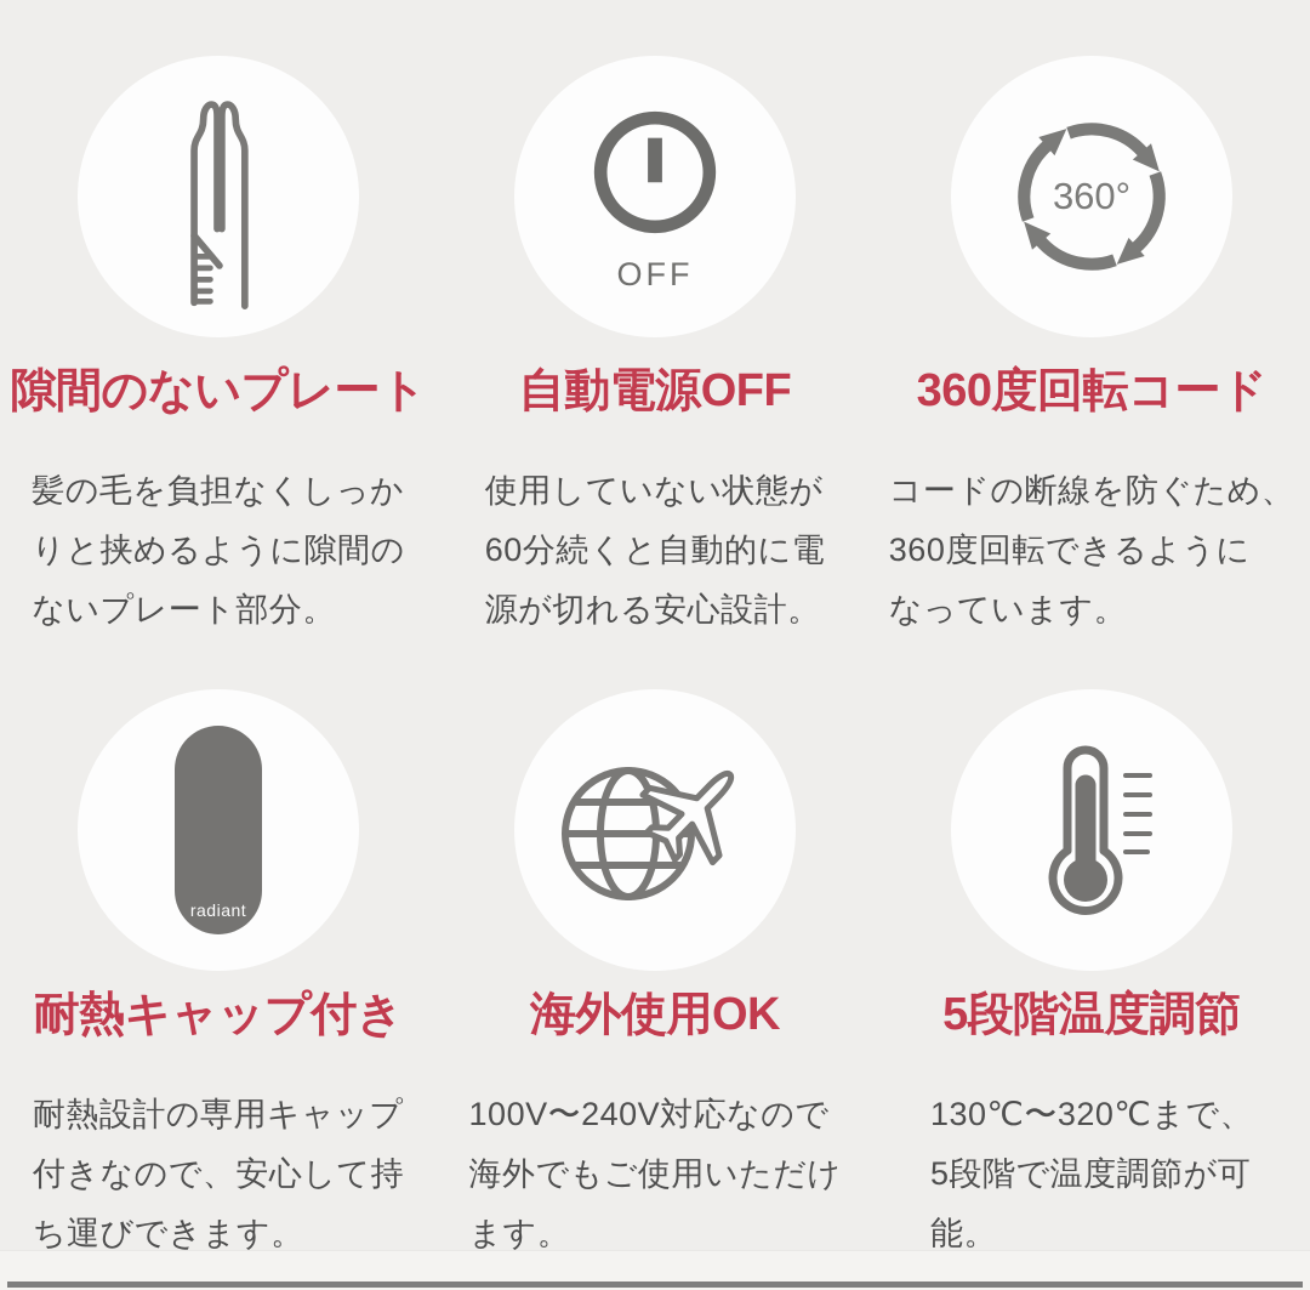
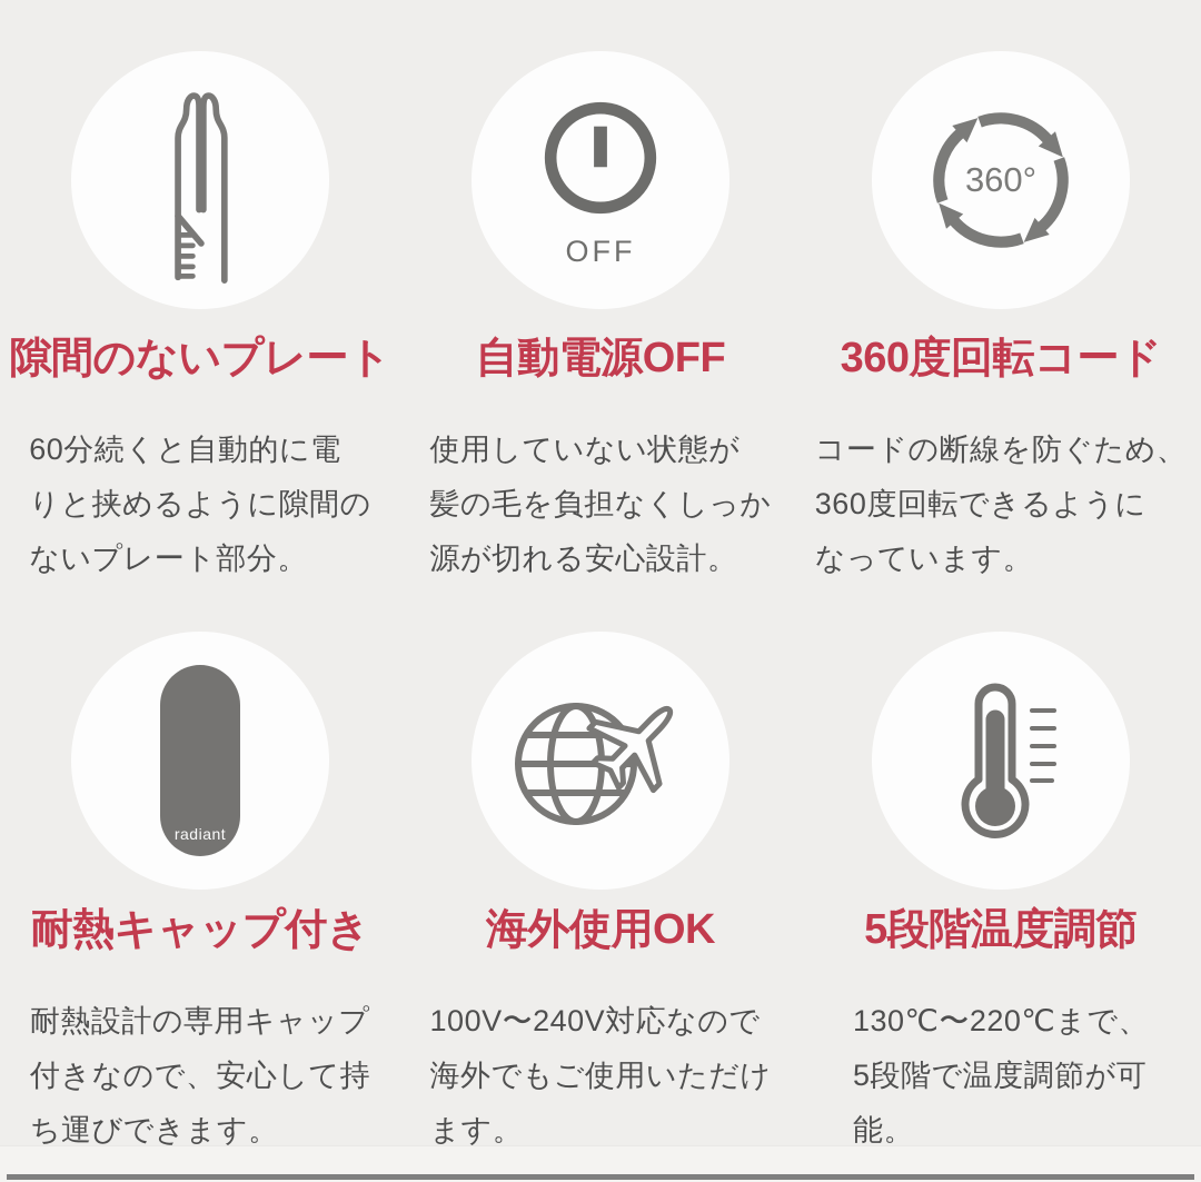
  隙間のないプレート
- 髪の毛を負担なくしっか
+ 60分続くと自動的に電
  りと挟めるように隙間の
  ないプレート部分。
  OFF
  自動電源OFF
  使用していない状態が
- 60分続くと自動的に電
+ 髪の毛を負担なくしっか
  源が切れる安心設計。
  360°
  360度回転コード
  コードの断線を防ぐため、
  360度回転できるように
  なっています。
  radiant
  耐熱キャップ付き
  耐熱設計の専用キャップ
  付きなので、安心して持
  ち運びできます。
  海外使用OK
  100V〜240V対応なので
  海外でもご使用いただけ
  ます。
  5段階温度調節
- 130℃〜320℃まで、
+ 130℃〜220℃まで、
  5段階で温度調節が可
  能。
